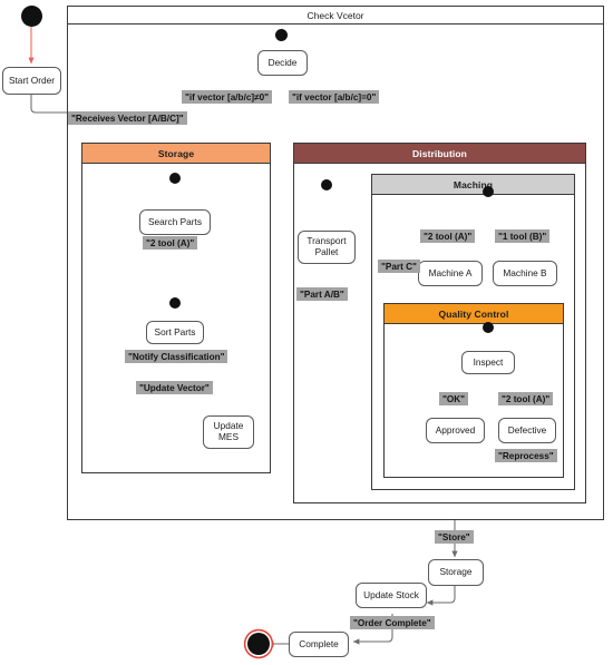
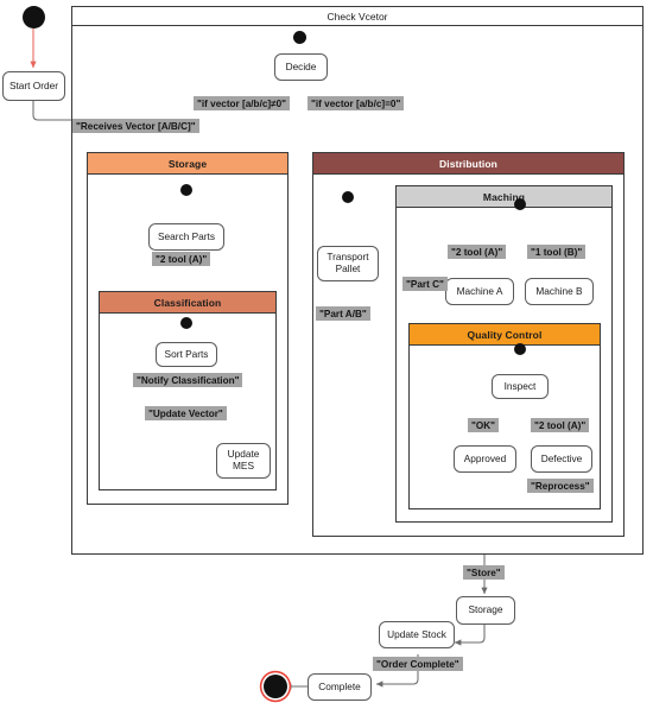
  Check Vcetor
  Storage
+ Classification
  Distribution
  Maching
  Quality Control
  Start Order
  Decide
  Search Parts
  Sort Parts
  Update
  MES
  Transport
  Pallet
  Machine A
  Machine B
  Inspect
  Approved
  Defective
  Storage
  Update Stock
  Complete
  "Receives Vector [A/B/C]"
  "if vector [a/b/c]≠0"
  "if vector [a/b/c]=0"
  "2 tool (A)"
  "Notify Classification"
  "Update Vector"
  "Part C"
  "Part A/B"
  "2 tool (A)"
  "1 tool (B)"
  "OK"
  "2 tool (A)"
  "Reprocess"
  "Store"
  "Order Complete"
